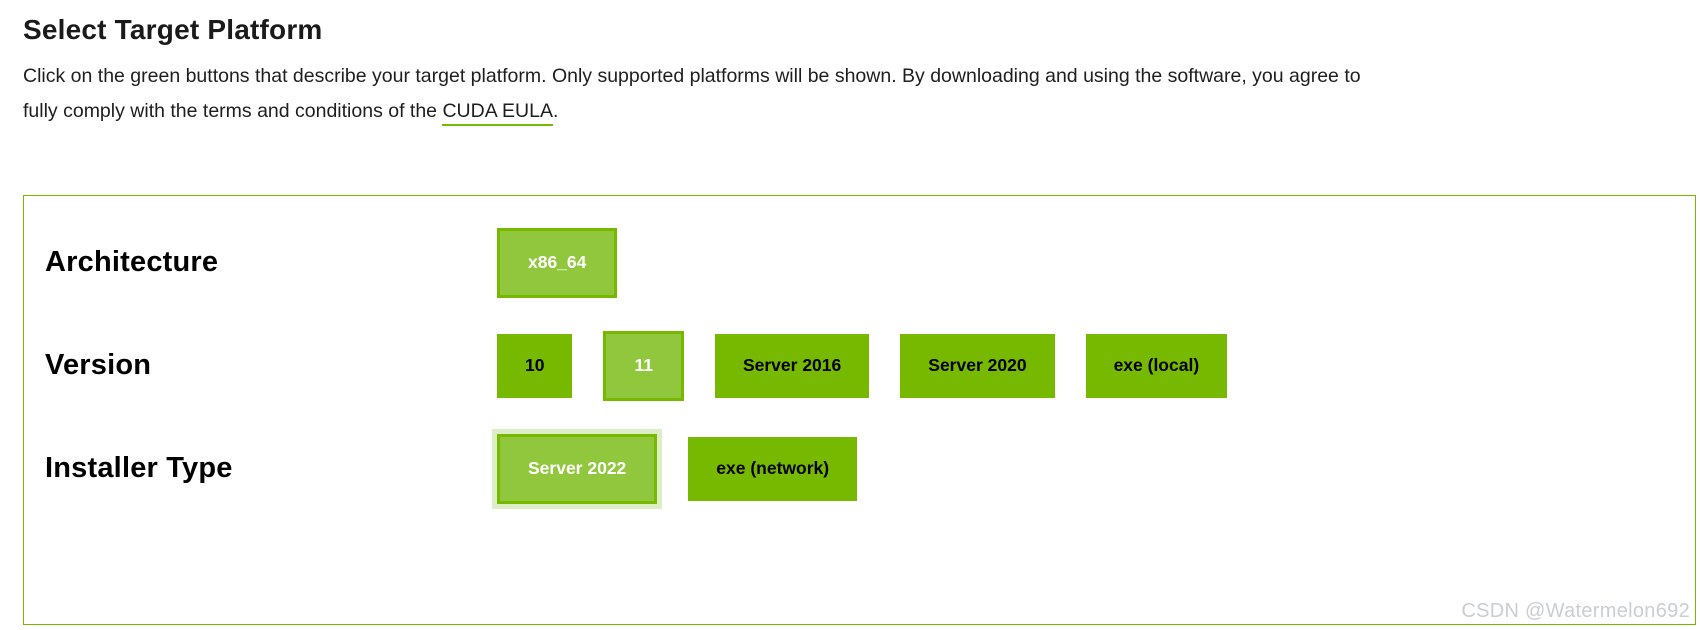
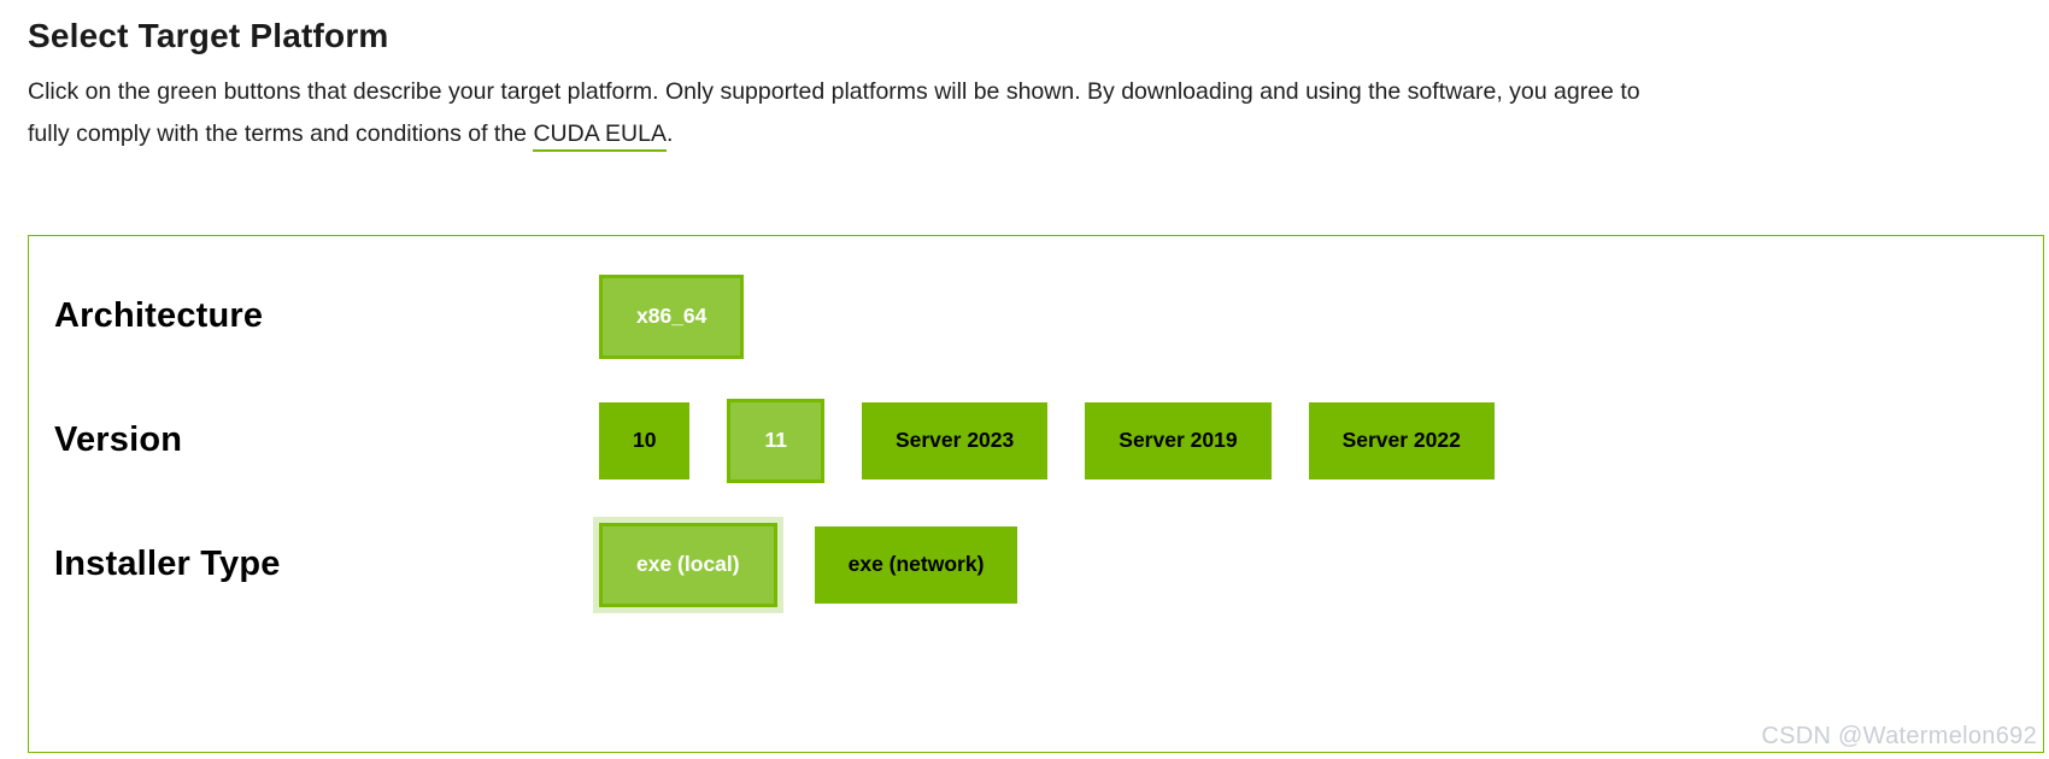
  Select Target Platform
  Click on the green buttons that describe your target platform. Only supported platforms will be shown. By downloading and using the software, you agree to
  fully comply with the terms and conditions of the CUDA EULA.
  Architecture
  x86_64
  Version
  10
  11
- Server 2016
+ Server 2023
- Server 2020
+ Server 2019
- exe (local)
+ Server 2022
  Installer Type
- Server 2022
+ exe (local)
  exe (network)
  CSDN @Watermelon692
